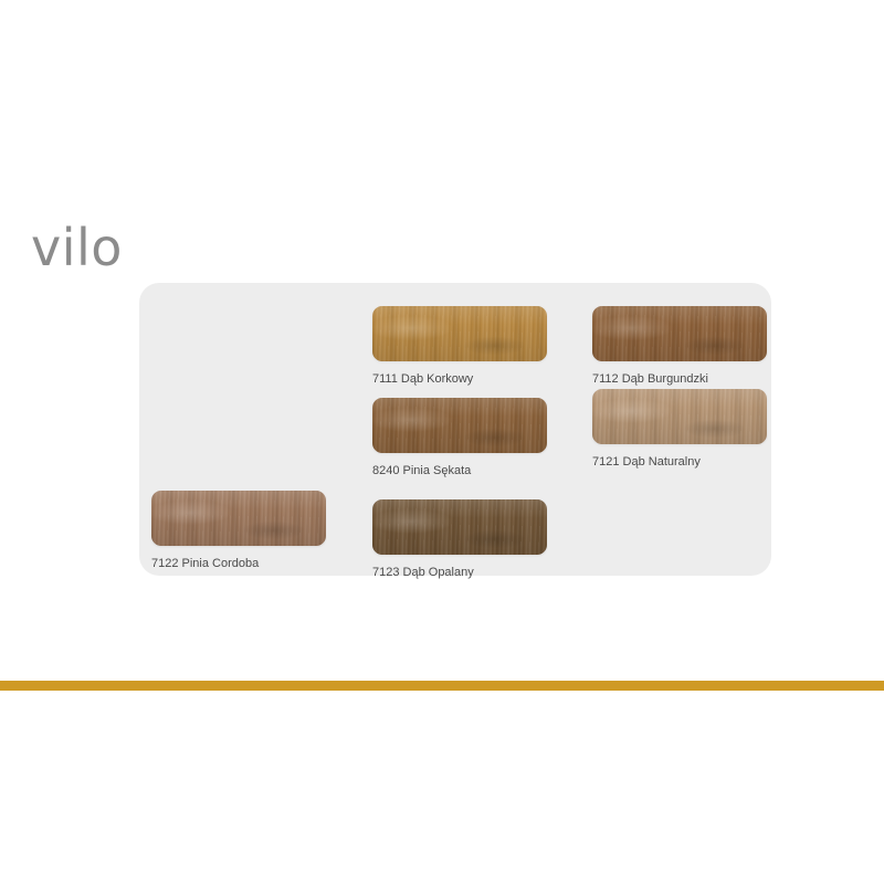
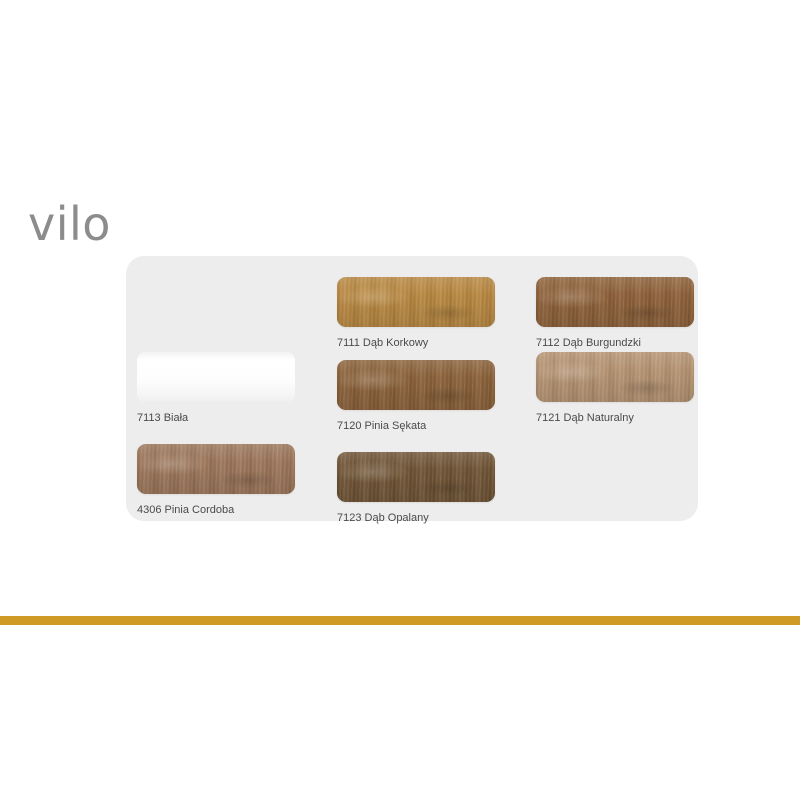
  vilo
  7111 Dąb Korkowy
  7112 Dąb Burgundzki
+ 7113 Biała
- 8240 Pinia Sękata
+ 7120 Pinia Sękata
  7121 Dąb Naturalny
- 7122 Pinia Cordoba
+ 4306 Pinia Cordoba
  7123 Dąb Opalany
